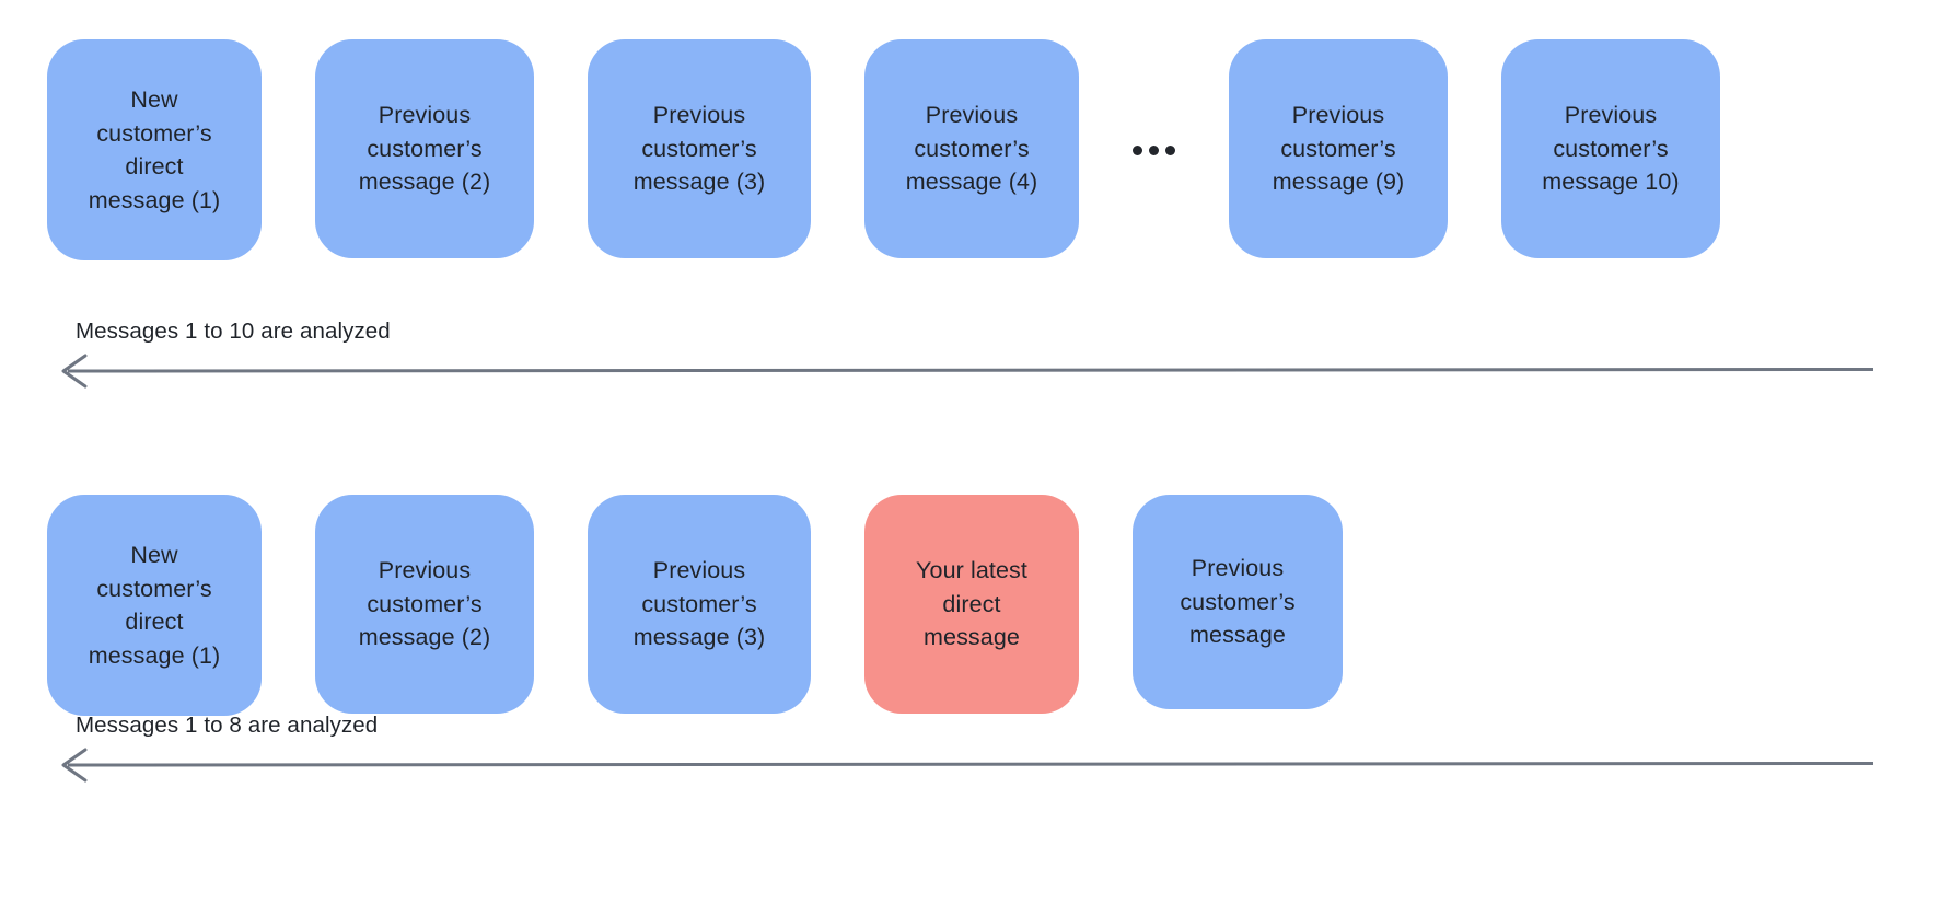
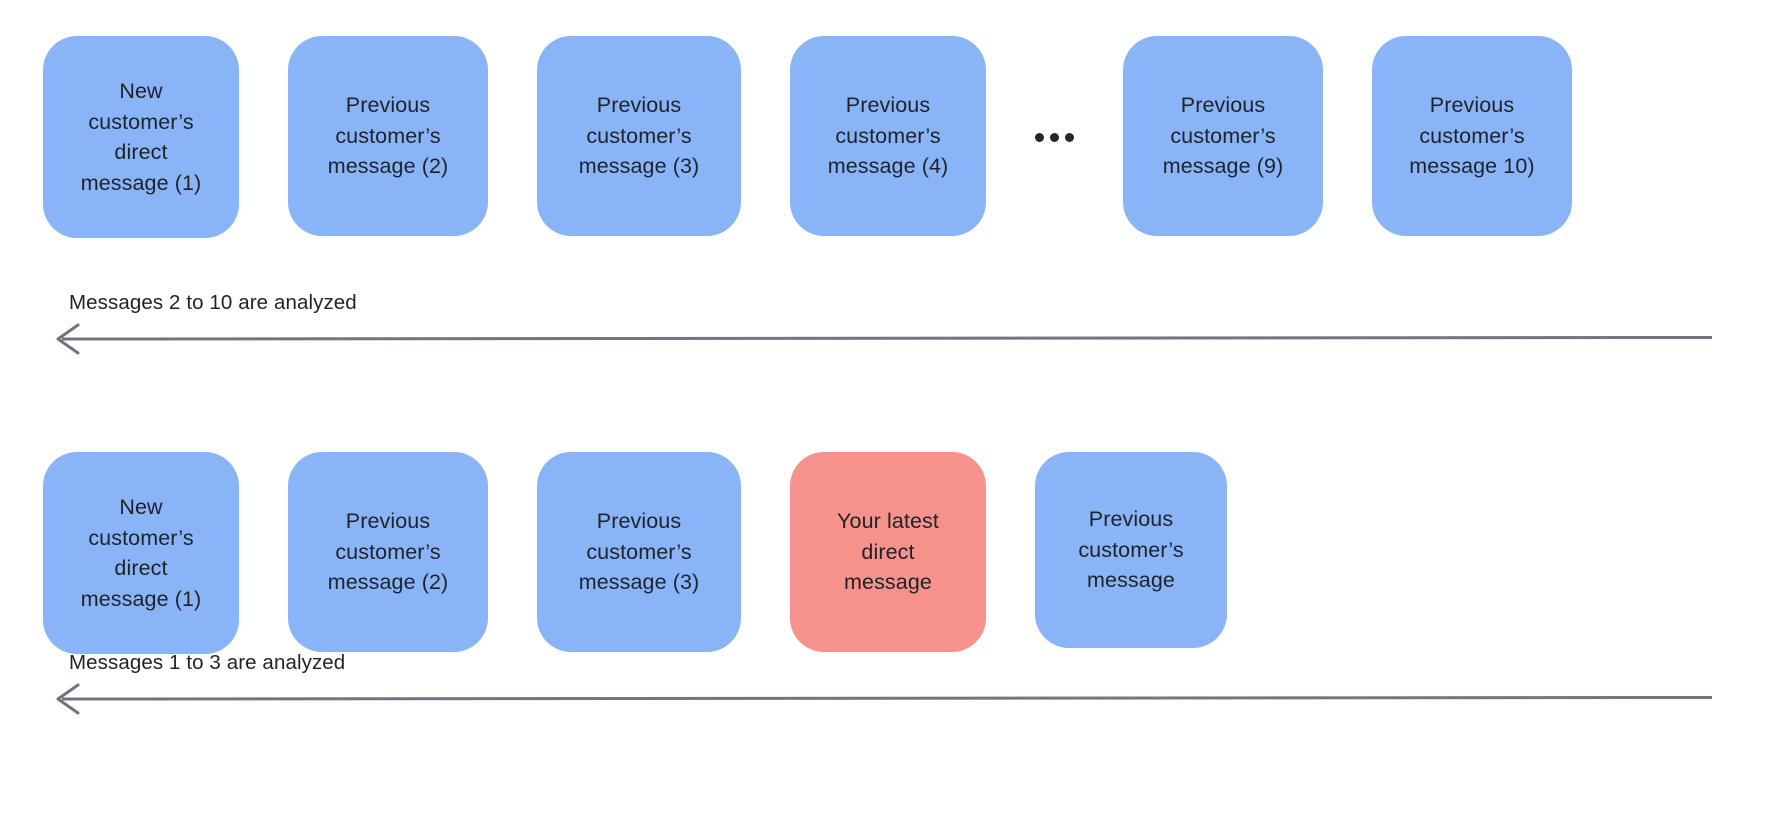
  New
  customer’s
  direct
  message (1)
  Previous
  customer’s
  message (2)
  Previous
  customer’s
  message (3)
  Previous
  customer’s
  message (4)
  Previous
  customer’s
  message (9)
  Previous
  customer’s
  message 10)
- Messages 1 to 10 are analyzed
+ Messages 2 to 10 are analyzed
  New
  customer’s
  direct
  message (1)
  Previous
  customer’s
  message (2)
  Previous
  customer’s
  message (3)
  Your latest
  direct
  message
  Previous
  customer’s
  message
- Messages 1 to 8 are analyzed
+ Messages 1 to 3 are analyzed
